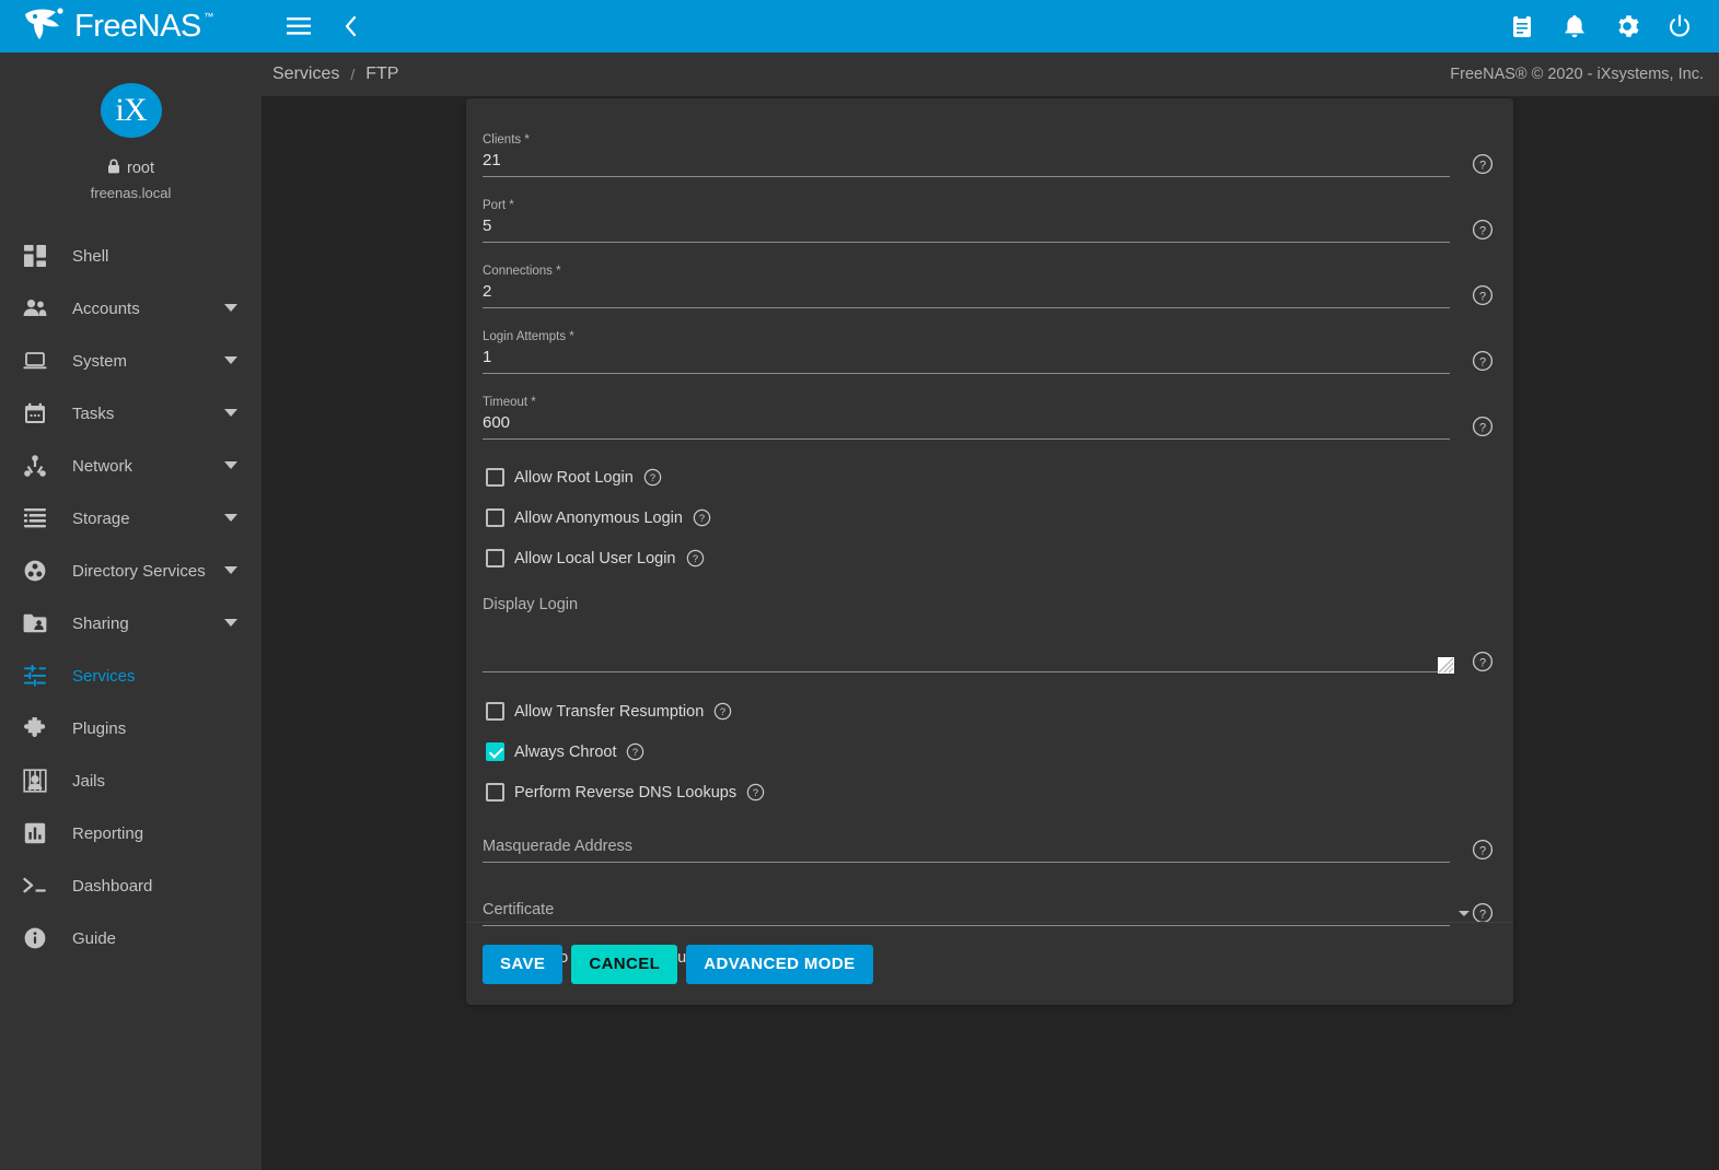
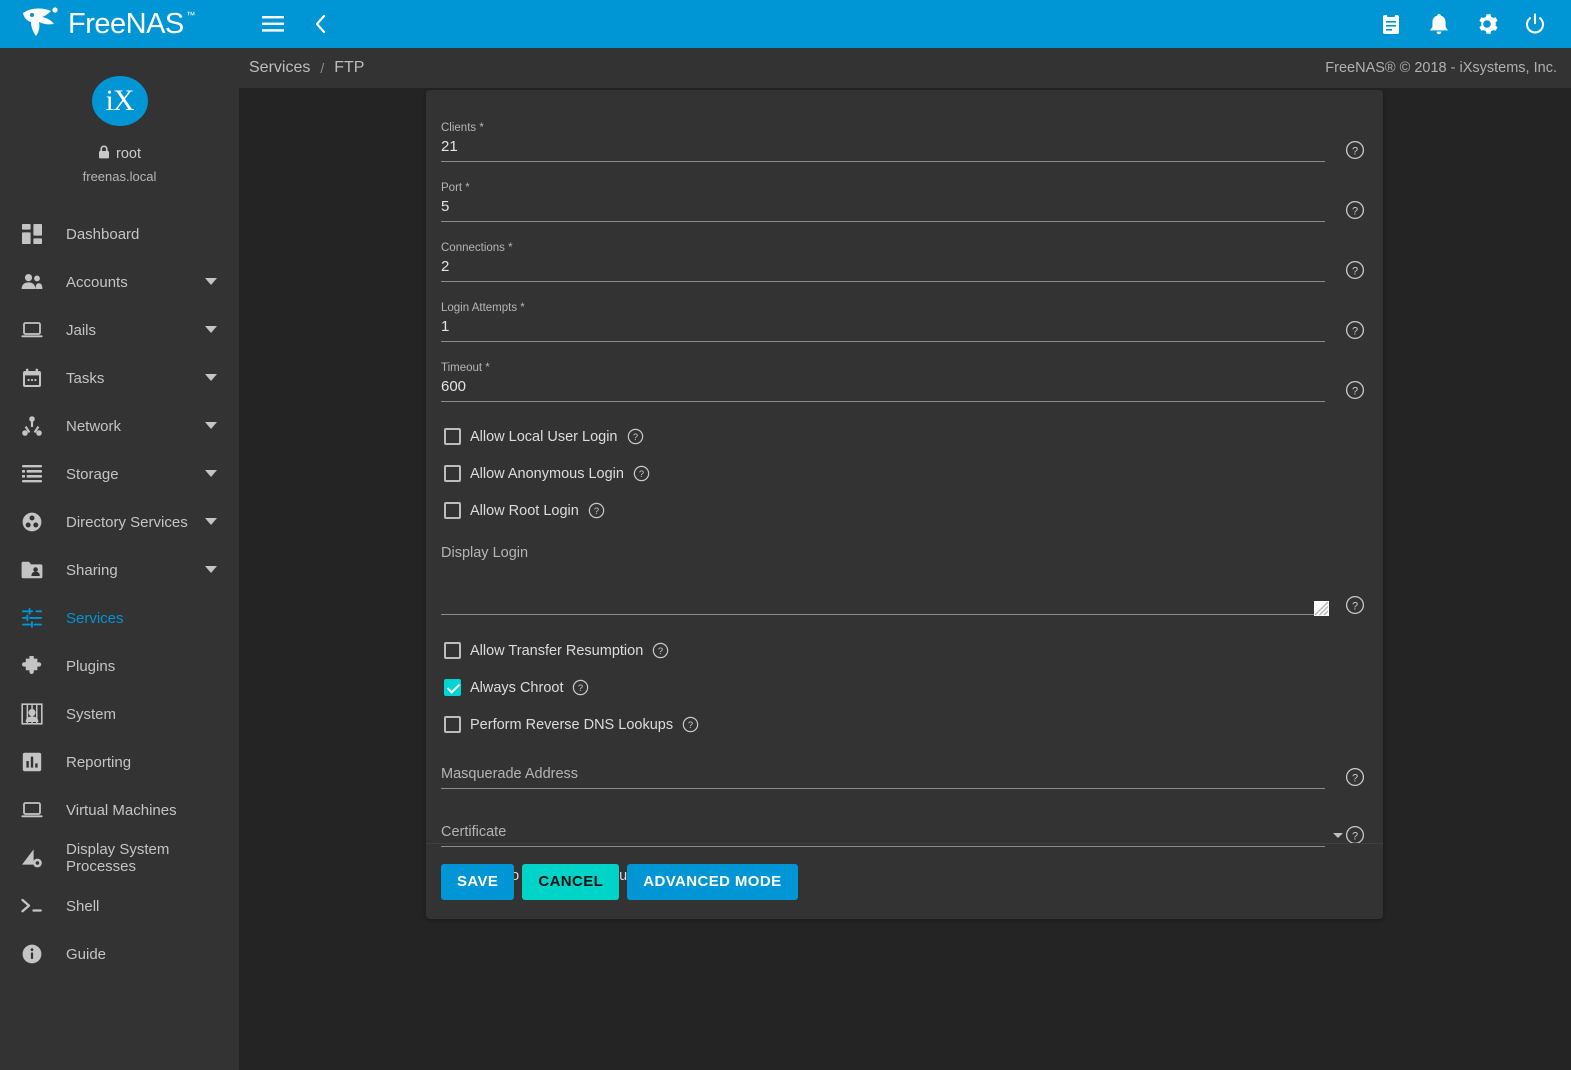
  FreeNAS
  ™
  iX
  root
  freenas.local
- Shell
+ Dashboard
  Accounts
- System
+ Jails
  Tasks
  Network
  Storage
  Directory Services
  Sharing
  Services
  Plugins
- Jails
+ System
  Reporting
+ Virtual Machines
+ Display System Processes
- Dashboard
+ Shell
  Guide
  Services
  /
  FTP
- FreeNAS® © 2020 - iXsystems, Inc.
+ FreeNAS® © 2018 - iXsystems, Inc.
  Clients *
  21
  ?
  Port *
  5
  ?
  Connections *
  2
  ?
  Login Attempts *
  1
  ?
  Timeout *
  600
  ?
- Allow Root Login
+ Allow Local User Login
  ?
  Allow Anonymous Login
  ?
- Allow Local User Login
+ Allow Root Login
  ?
  Display Login
  ?
  Allow Transfer Resumption
  ?
  Always Chroot
  ?
  Perform Reverse DNS Lookups
  ?
  Masquerade Address
  ?
  Certificate
  ?
  SAVE
  CANCEL
  ADVANCED MODE
